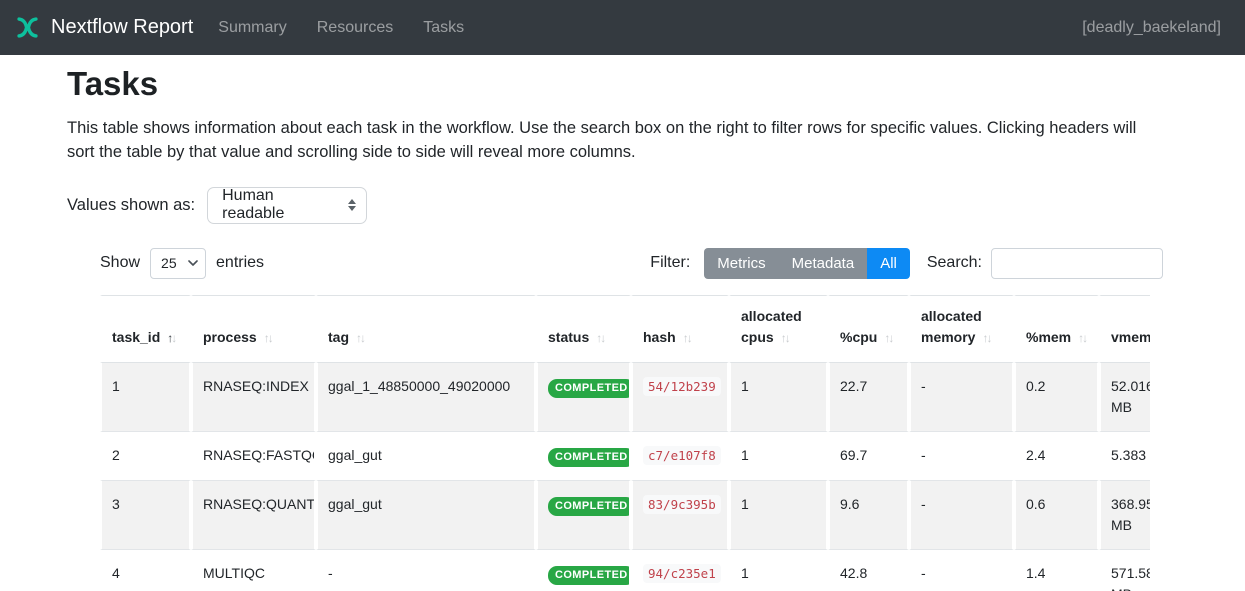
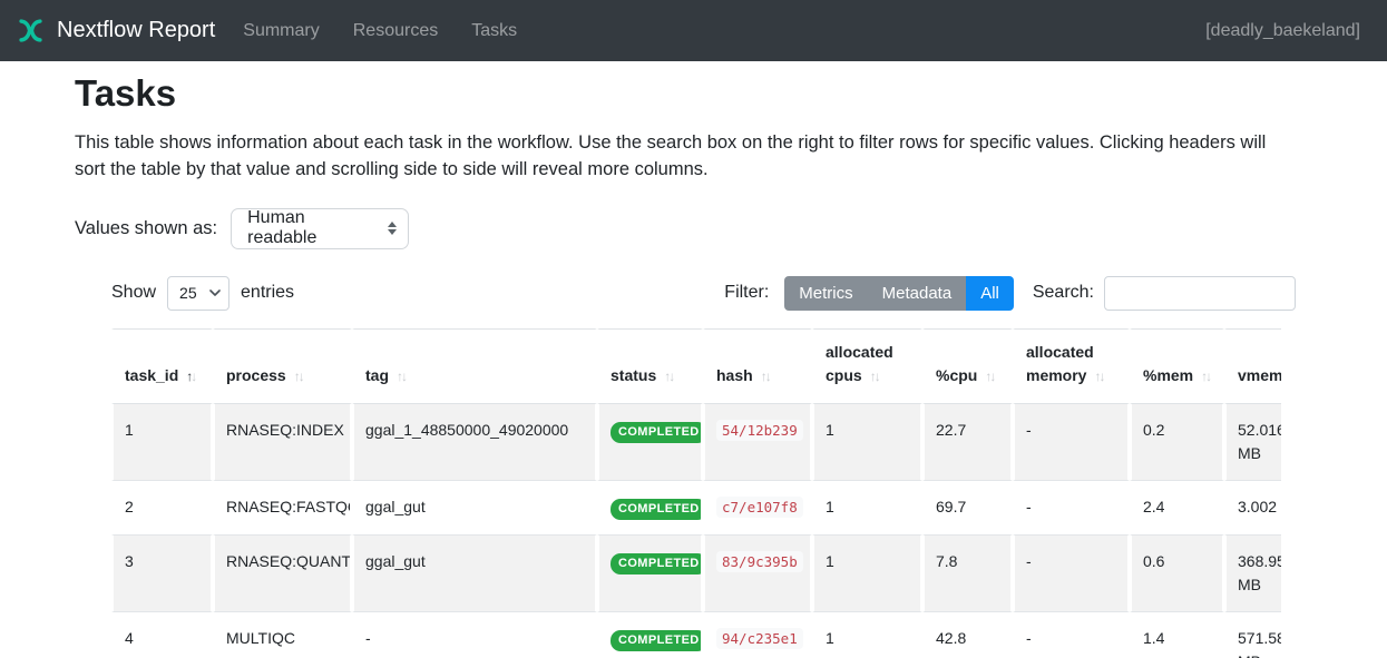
  Nextflow Report
  Summary
  Resources
  Tasks
  [deadly_baekeland]
  Tasks
  This table shows information about each task in the workflow. Use the search box on the right to filter rows for specific values. Clicking headers will sort the table by that value and scrolling side to side will reveal more columns.
  Values shown as:
  Human readable
  Show
  25
  entries
  Filter:
  Metrics
  Metadata
  All
  Search:
  task_id ↑↓	process ↑↓	tag ↑↓	status ↑↓	hash ↑↓	allocated cpus ↑↓	%cpu ↑↓	allocated memory ↑↓	%mem ↑↓	vmem
  1	RNASEQ:INDEX	ggal_1_48850000_49020000	COMPLETED	54/12b239	1	22.7	-	0.2	52.016 MB
- 2	RNASEQ:FASTQ	ggal_gut	COMPLETED	c7/e107f8	1	69.7	-	2.4	5.383
+ 2	RNASEQ:FASTQ	ggal_gut	COMPLETED	c7/e107f8	1	69.7	-	2.4	3.002
- 3	RNASEQ:QUANT	ggal_gut	COMPLETED	83/9c395b	1	9.6	-	0.6	368.95 MB
+ 3	RNASEQ:QUANT	ggal_gut	COMPLETED	83/9c395b	1	7.8	-	0.6	368.95 MB
  4	MULTIQC	-	COMPLETED	94/c235e1	1	42.8	-	1.4	571.58
